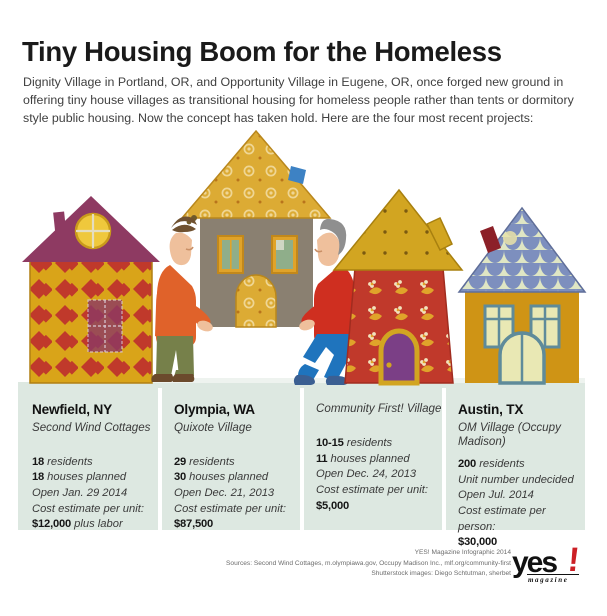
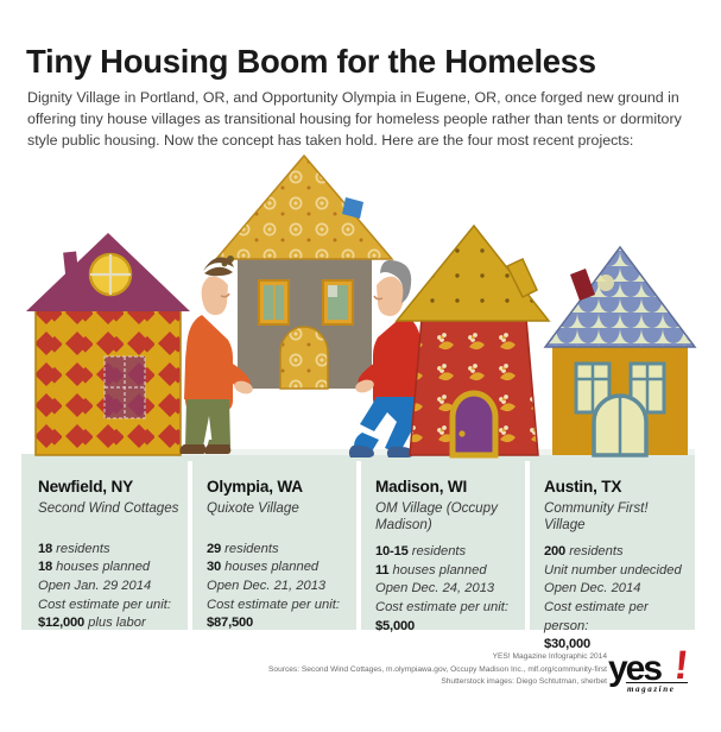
  Tiny Housing Boom for the Homeless
- Dignity Village in Portland, OR, and Opportunity Village in Eugene, OR, once forged new ground in offering tiny house villages as transitional housing for homeless people rather than tents or dormitory style public housing. Now the concept has taken hold. Here are the four most recent projects:
+ Dignity Village in Portland, OR, and Opportunity Olympia in Eugene, OR, once forged new ground in offering tiny house villages as transitional housing for homeless people rather than tents or dormitory style public housing. Now the concept has taken hold. Here are the four most recent projects:
  Newfield, NY
  Second Wind Cottages
  18 residents
  18 houses planned
  Open Jan. 29 2014
  Cost estimate per unit:
  $12,000 plus labor
  Olympia, WA
  Quixote Village
  29 residents
  30 houses planned
  Open Dec. 21, 2013
  Cost estimate per unit:
  $87,500
+ Madison, WI
- Community First! Village
+ OM Village (Occupy Madison)
  10-15 residents
  11 houses planned
  Open Dec. 24, 2013
  Cost estimate per unit:
  $5,000
  Austin, TX
- OM Village (Occupy Madison)
+ Community First! Village
  200 residents
  Unit number undecided
- Open Jul. 2014
+ Open Dec. 2014
  Cost estimate per person:
  $30,000
  yes
  magazine
